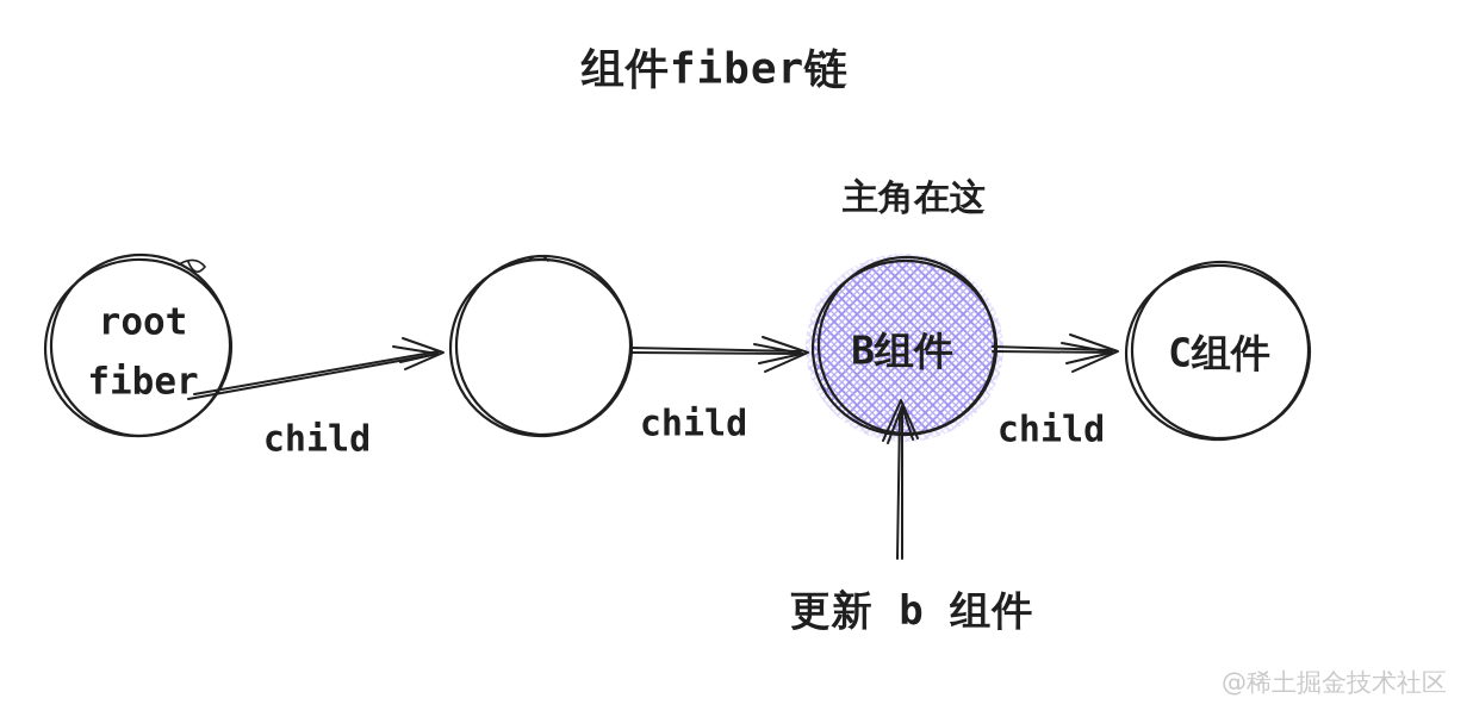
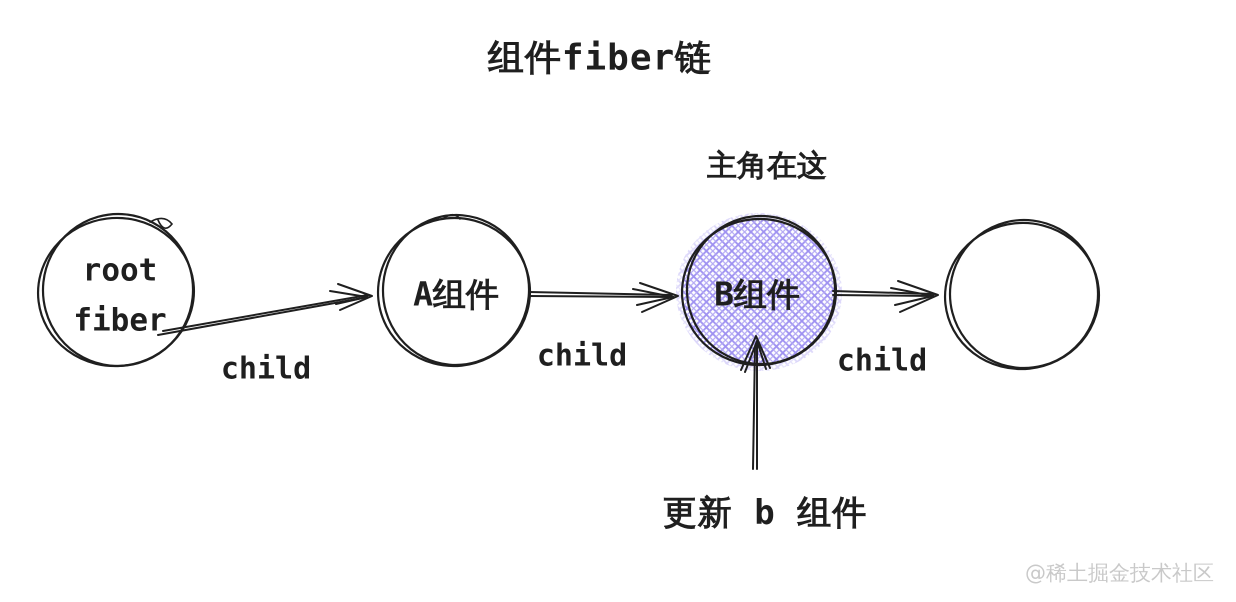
  组件fiber链
  主角在这
  root
  fiber
+ A组件
  B组件
- C组件
  child
  child
  child
  更新 b 组件
  @稀土掘金技术社区
